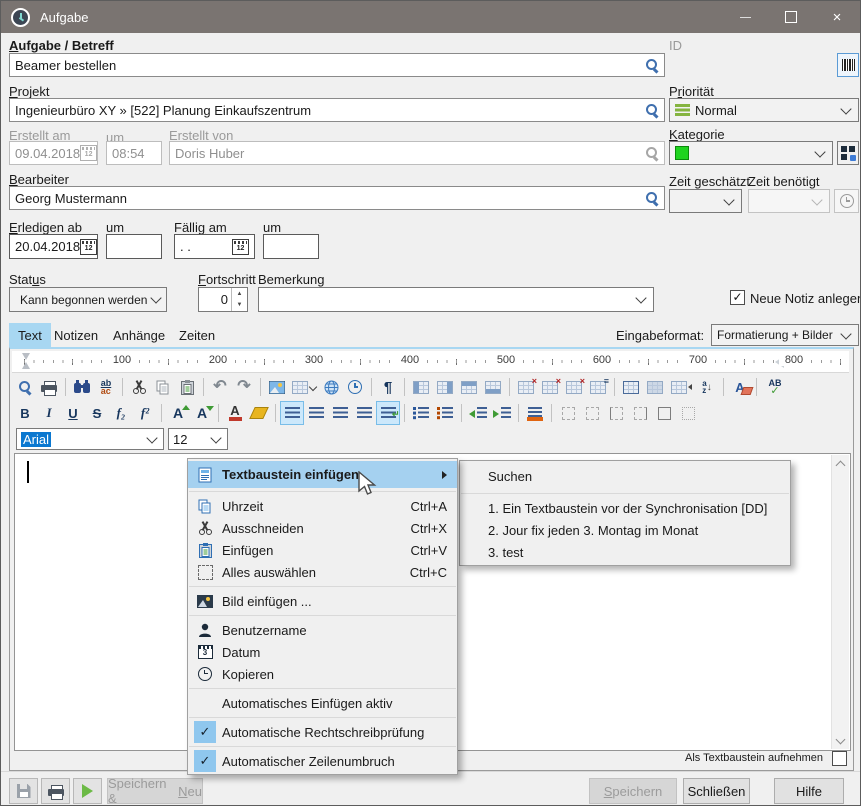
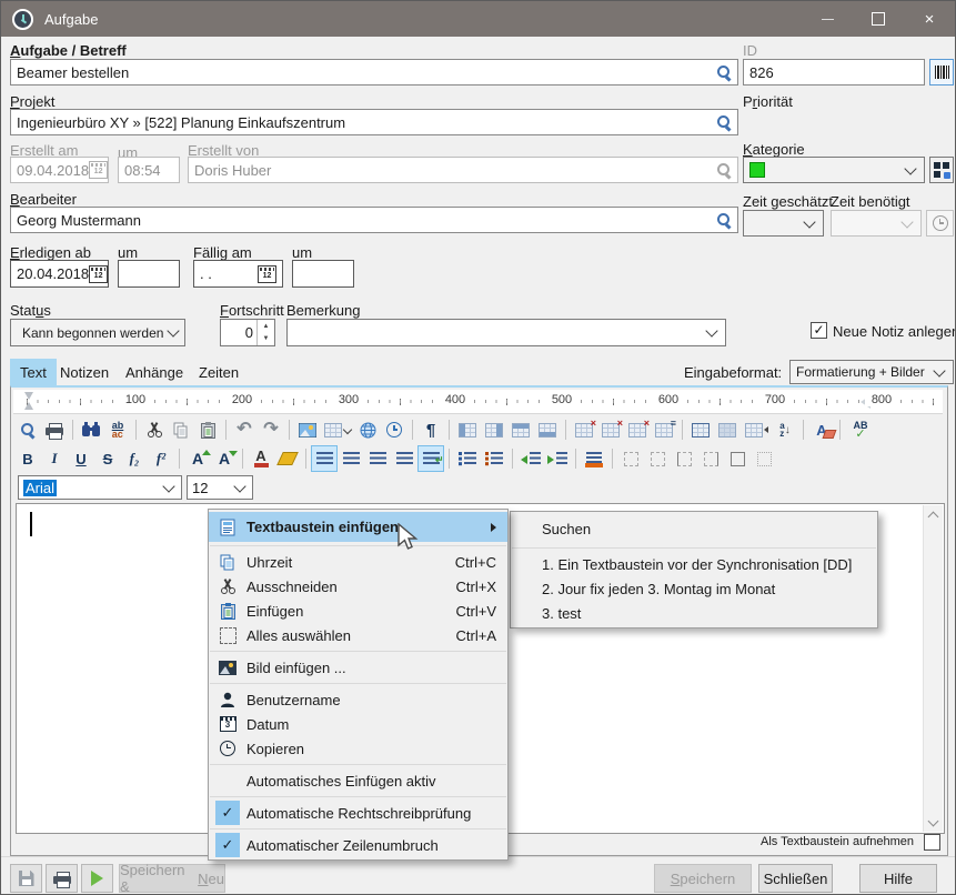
  Aufgabe
  ×
  Aufgabe / Betreff
  Beamer bestellen
  ID
+ 826
  Projekt
  Ingenieurbüro XY » [522] Planung Einkaufszentrum
  Priorität
- Normal
  Erstellt am
  um
  Erstellt von
  09.04.2018
  08:54
  Doris Huber
  Kategorie
  Bearbeiter
  Georg Mustermann
  Zeit geschätzt
  Zeit benötigt
  Erledigen ab
  um
  Fällig am
  um
  20.04.2018
  . .
  Status
  Fortschritt
  Bemerkung
  Kann begonnen werden
  0
  ✓
  Neue Notiz anlege
  Text
  Notizen
  Anhänge
  Zeiten
  Eingabeformat:
  Formatierung + Bilder
  100
  200
  300
  400
  500
  600
  700
  800
  ab
  ac
  ↶
  ↷
  ¶
  ×
  ×
  ×
  ≡
  a
  z
  ↓
  A
  AB
  ✓
  B
  I
  U
  S
  f₂
  f²
  A
  A
  A
  ↵
  Arial
  12
  Als Textbaustein aufnehmen
  Speichern &
  N
  eu
  S
  peichern
  Schließen
  Hilfe
  Textbaustein einfügen
  Uhrzeit
- Ctrl+A
+ Ctrl+C
  Ausschneiden
  Ctrl+X
  Einfügen
  Ctrl+V
  Alles auswählen
- Ctrl+C
+ Ctrl+A
  Bild einfügen ...
  Benutzername
  Datum
  Kopieren
  Automatisches Einfügen aktiv
  ✓
  Automatische Rechtschreibprüfung
  ✓
  Automatischer Zeilenumbruch
  Suchen
  1. Ein Textbaustein vor der Synchronisation [DD]
  2. Jour fix jeden 3. Montag im Monat
  3. test
